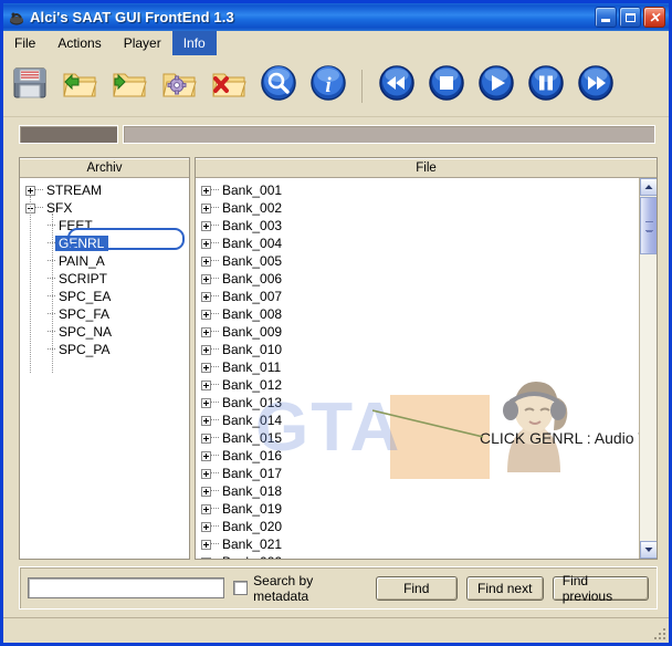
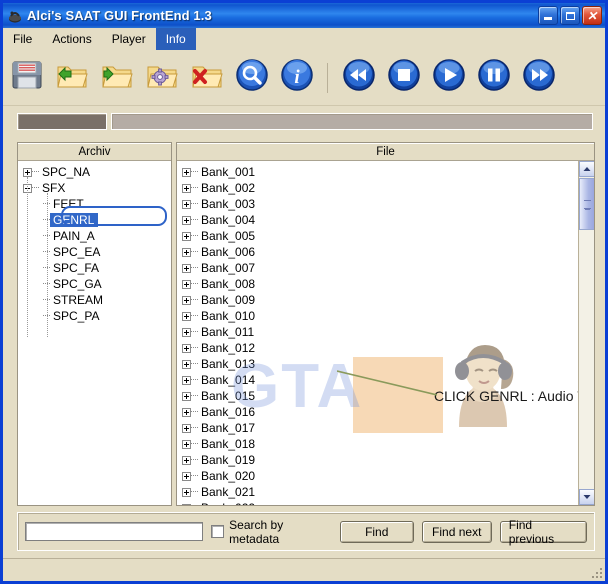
  Alci's SAAT GUI FrontEnd 1.3
  ✕
  File
  Actions
  Player
  Info
  i
  Archiv
- STREAM
+ SPC_NA
  SFX
  FEET
  GENRL
  PAIN_A
- SCRIPT
  SPC_EA
  SPC_FA
+ SPC_GA
- SPC_NA
+ STREAM
  SPC_PA
  File
  Bank_001
  Bank_002
  Bank_003
  Bank_004
  Bank_005
  Bank_006
  Bank_007
  Bank_008
  Bank_009
  Bank_010
  Bank_011
  Bank_012
  Bank_013
  Bank_014
  Bank_015
  Bank_016
  Bank_017
  Bank_018
  Bank_019
  Bank_020
  Bank_021
  GTA
  Search by metadata
  Find
  Find next
  Find previous
